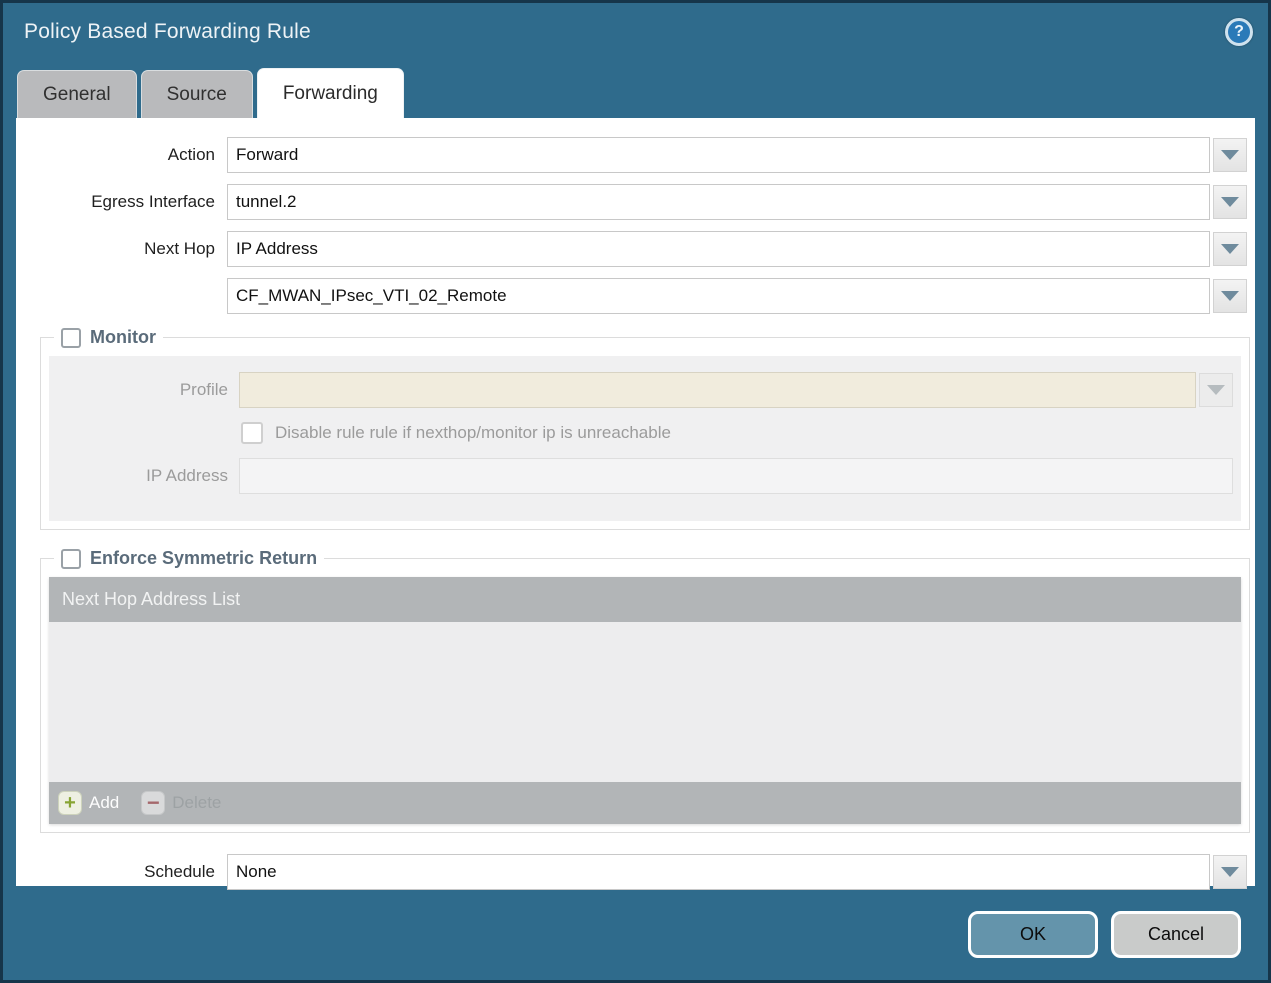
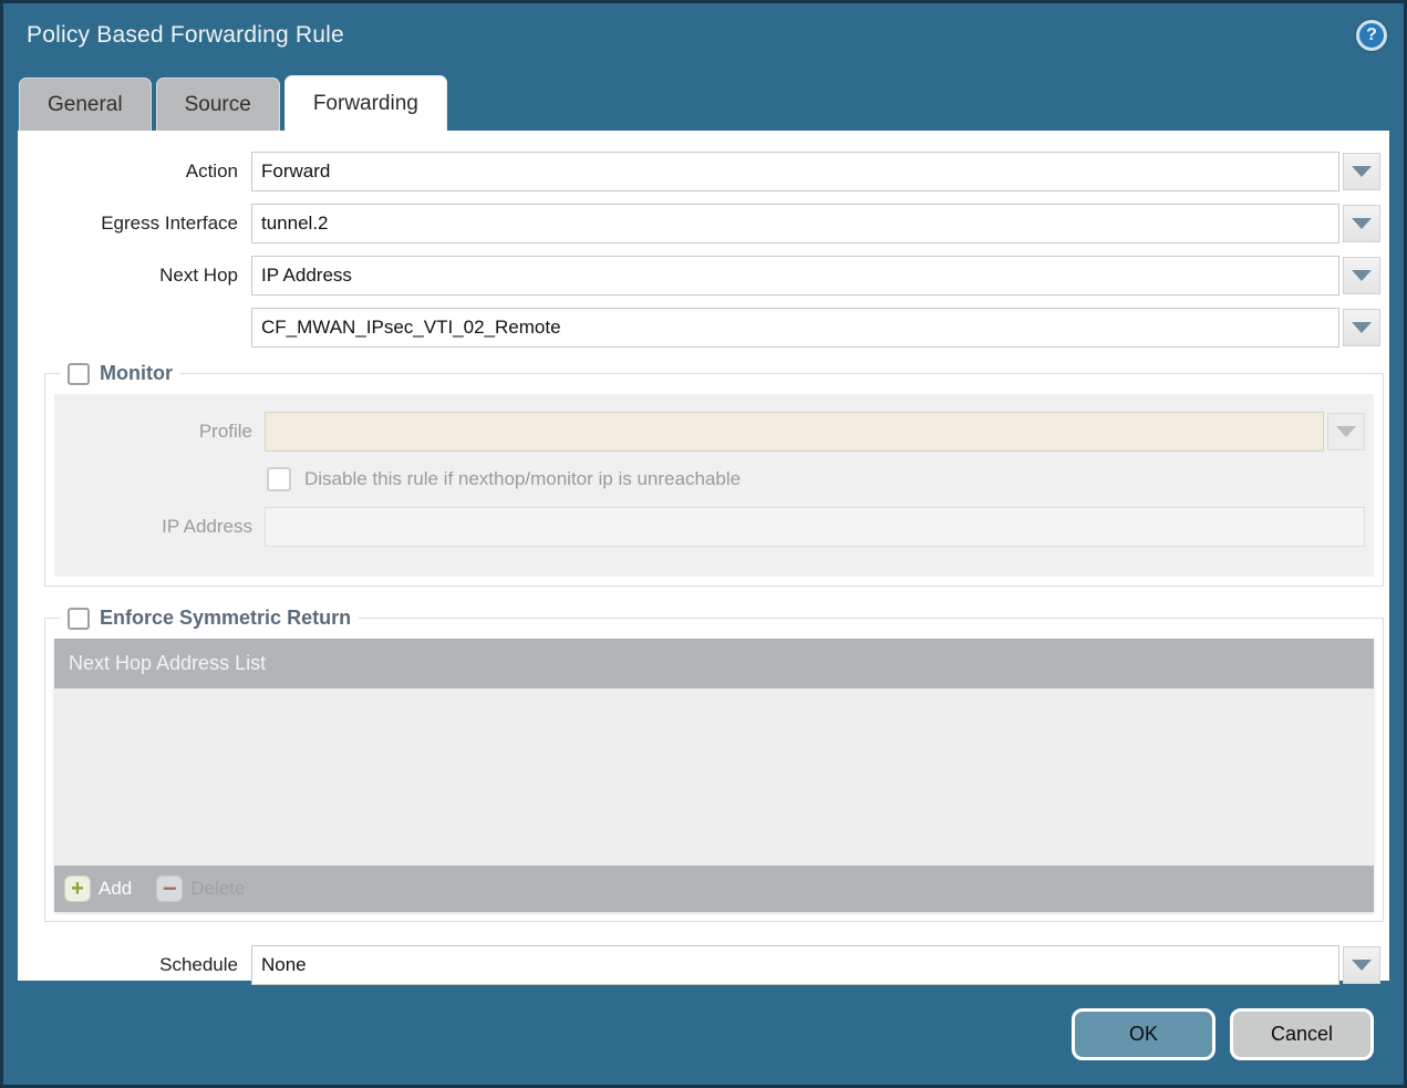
  Policy Based Forwarding Rule
  ?
  General
  Source
  Forwarding
  Action
  Forward
  Egress Interface
  tunnel.2
  Next Hop
  IP Address
  CF_MWAN_IPsec_VTI_02_Remote
  Monitor
  Profile
- Disable rule rule if nexthop/monitor ip is unreachable
+ Disable this rule if nexthop/monitor ip is unreachable
  IP Address
  Enforce Symmetric Return
  Next Hop Address List
  +
  Add
  −
  Schedule
  None
  OK
  Cancel
